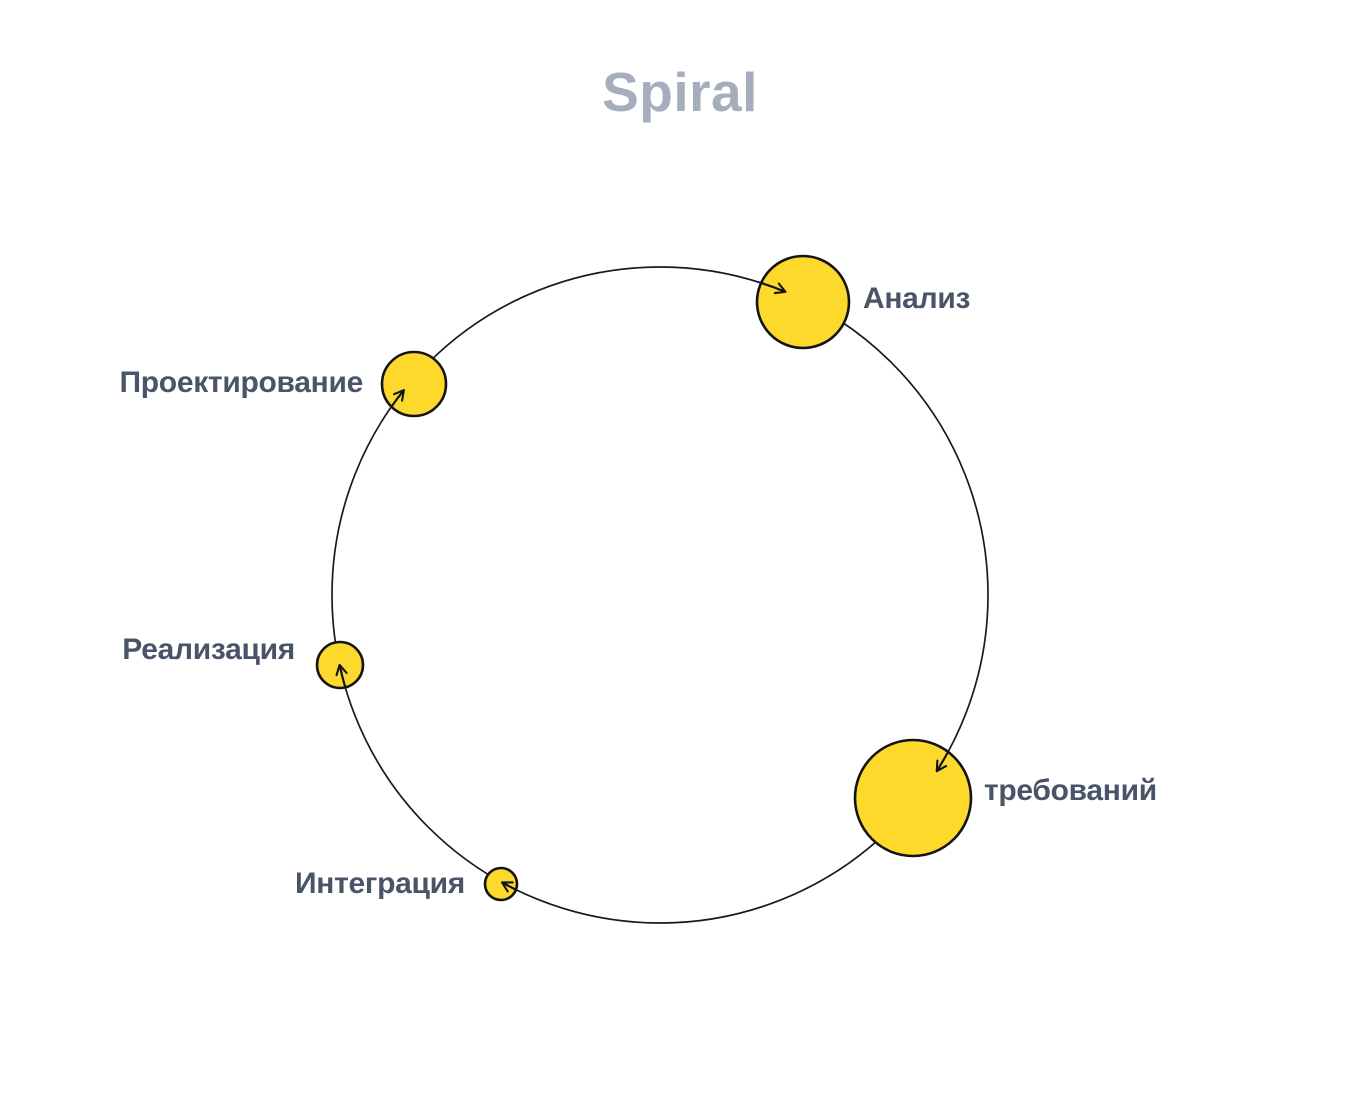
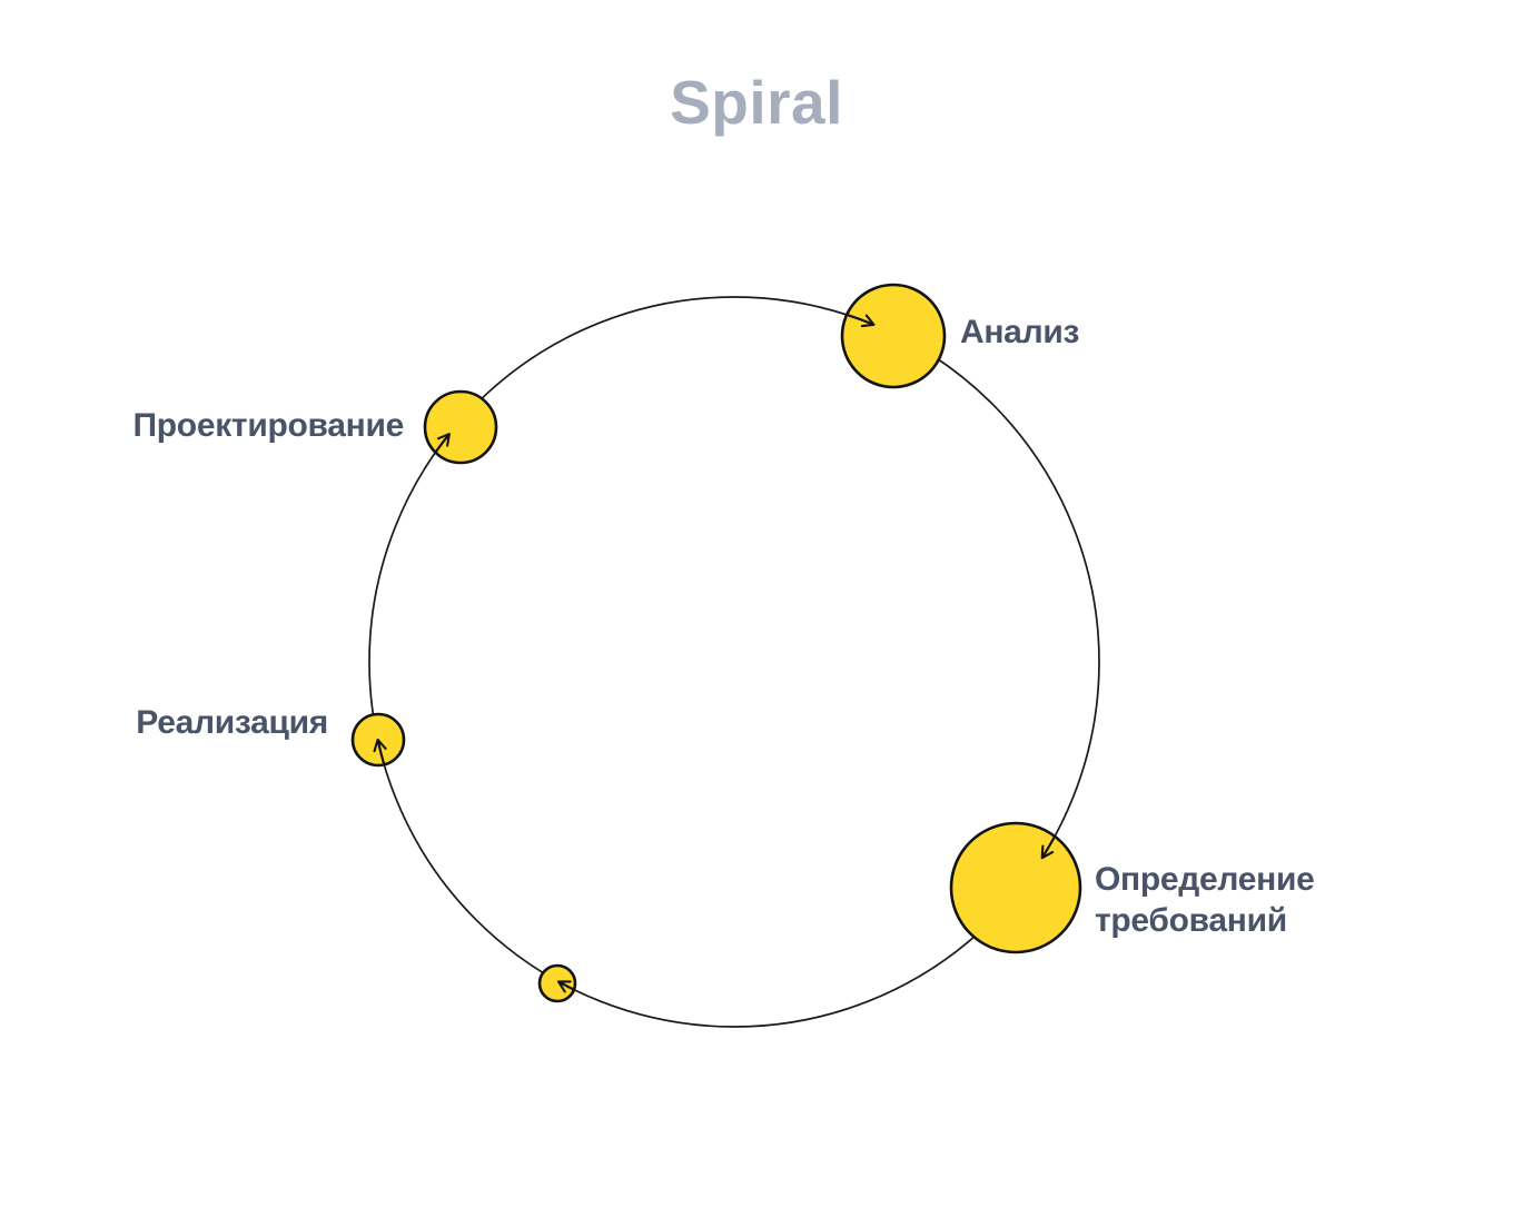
  Spiral
  Анализ
+ Определение
  требований
- Интеграция
  Реализация
  Проектирование
